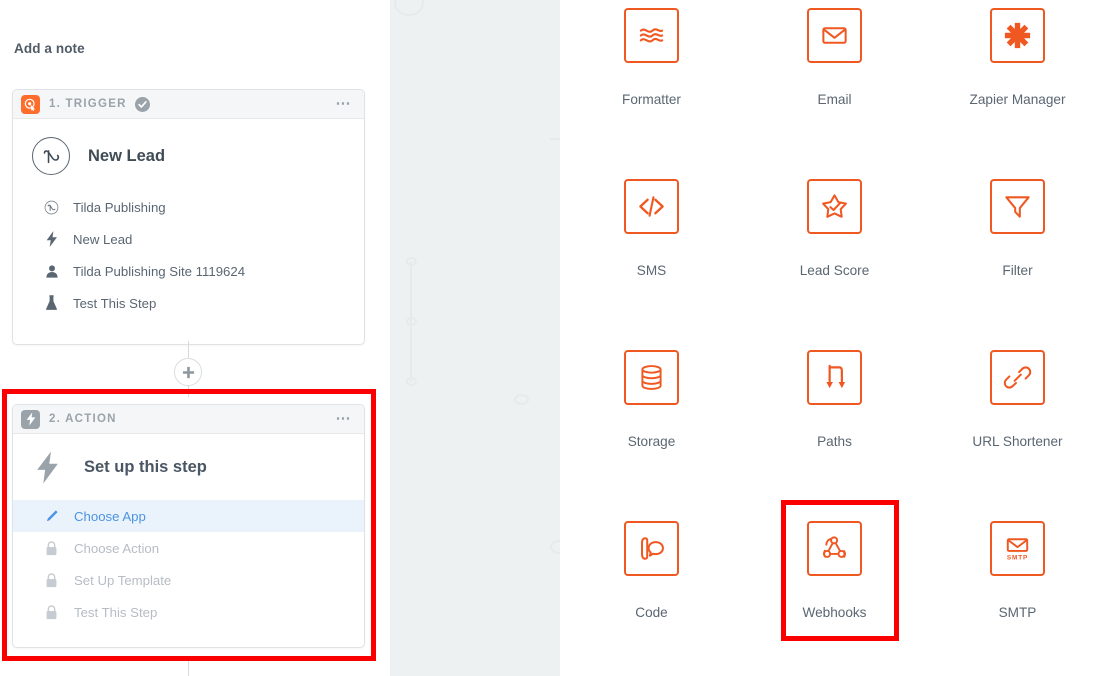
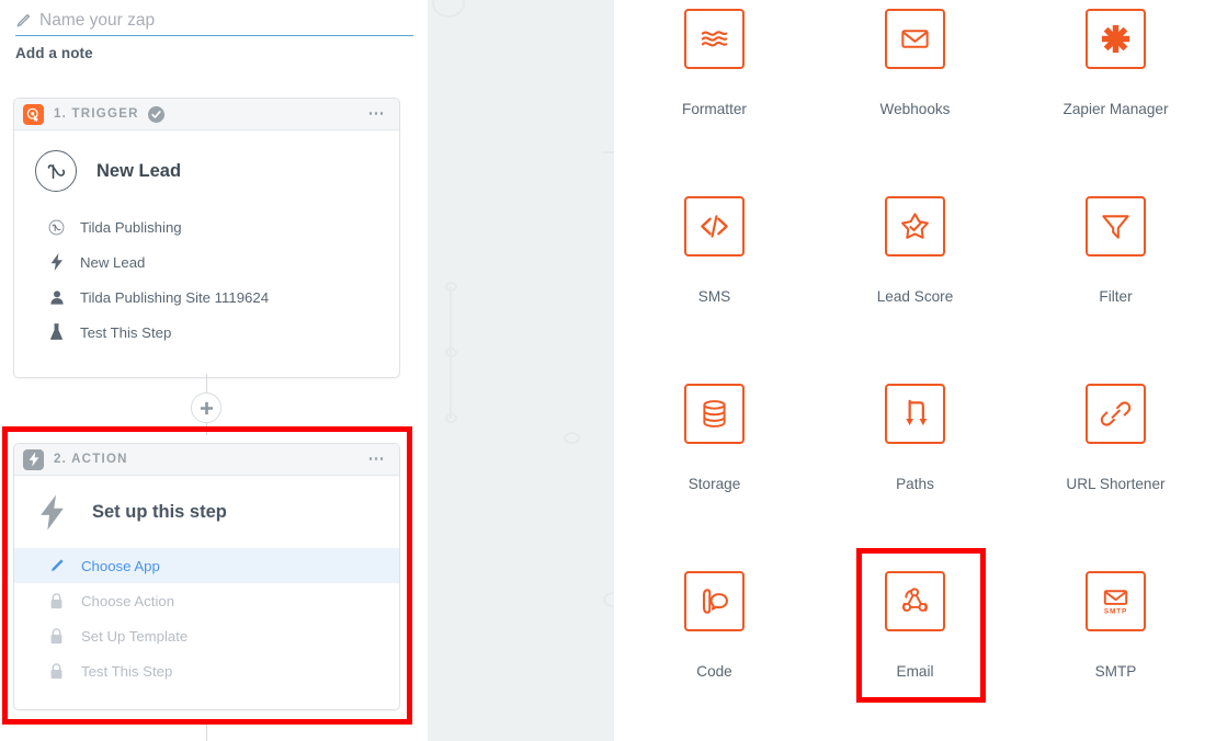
+ Name your zap
  Add a note
  1. TRIGGER
  ⋯
  New Lead
  Tilda Publishing
  New Lead
  Tilda Publishing Site 1119624
  Test This Step
  2. ACTION
  ⋯
  Set up this step
  Choose App
  Choose Action
  Set Up Template
  Test This Step
  Formatter
- Email
+ Webhooks
  Zapier Manager
  SMS
  Lead Score
  Filter
  Storage
  Paths
  URL Shortener
  Code
- Webhooks
+ Email
  SMTP
